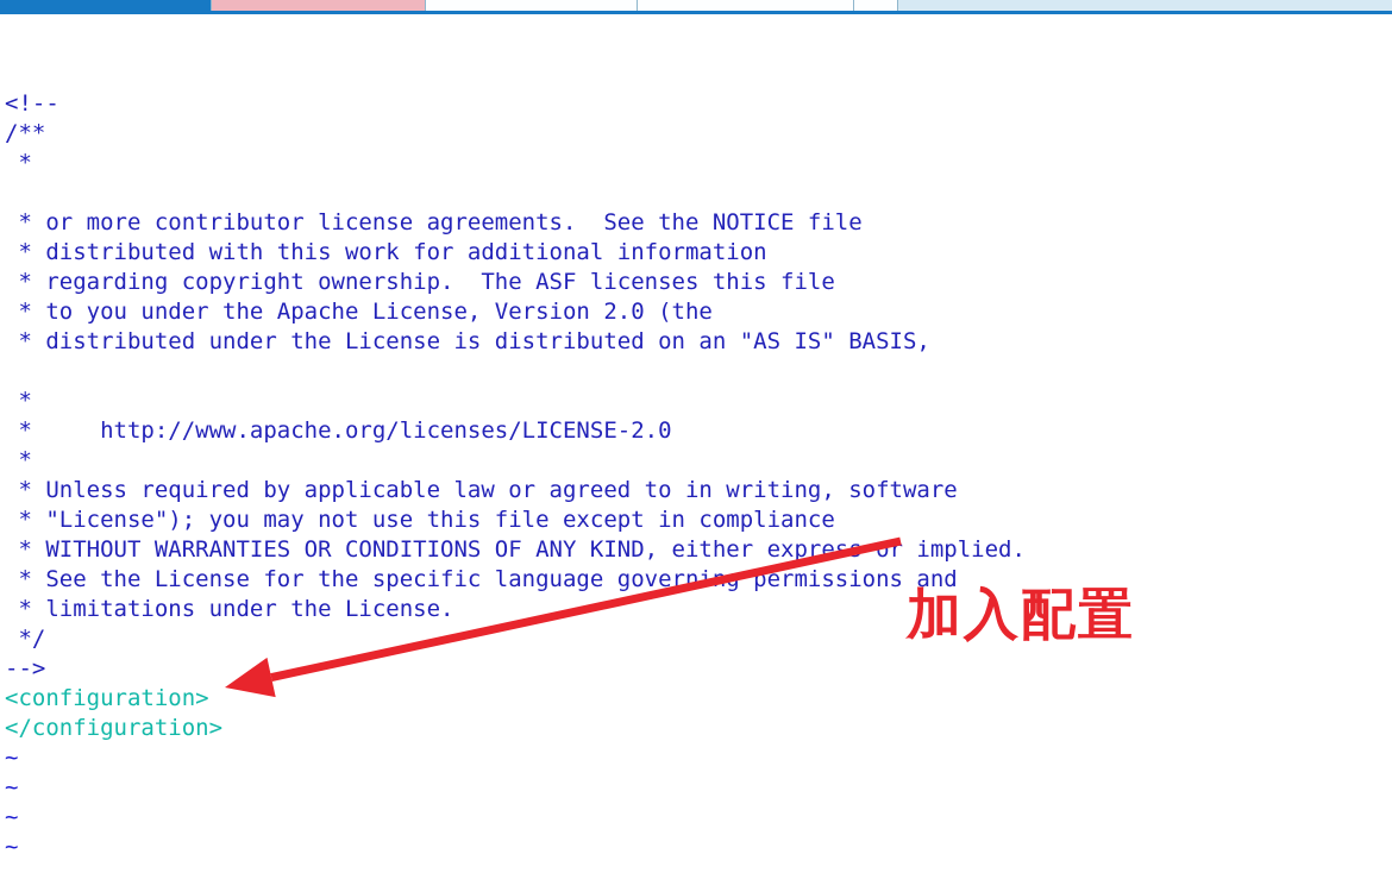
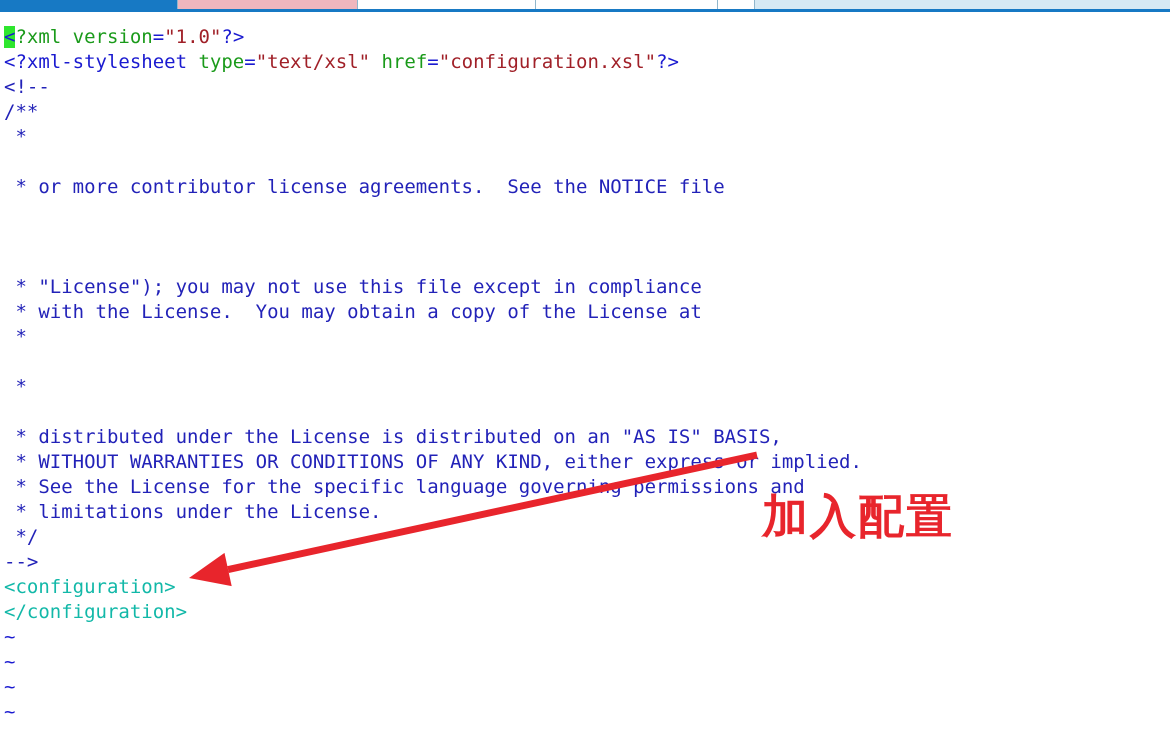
+ <?xml version="1.0"?>
+ <?xml-stylesheet type="text/xsl" href="configuration.xsl"?>
  <!--
  /**
  *
  * or more contributor license agreements. See the NOTICE file
- * distributed with this work for additional information
- * regarding copyright ownership. The ASF licenses this file
- * to you under the Apache License, Version 2.0 (the
- * distributed under the License is distributed on an "AS IS" BASIS,
+ * "License"); you may not use this file except in compliance
+ * with the License. You may obtain a copy of the License at
  *
- * http://www.apache.org/licenses/LICENSE-2.0
  *
- * Unless required by applicable law or agreed to in writing, software
- * "License"); you may not use this file except in compliance
+ * distributed under the License is distributed on an "AS IS" BASIS,
  * WITHOUT WARRANTIES OR CONDITIONS OF ANY KIND, either expres or implied.
  * See the License for the specific language govern permissions and
  * limitations under the License.
  */
  -->
  <configuration>
  </configuration>
  ~
  ~
  ~
  ~
  加入配置
